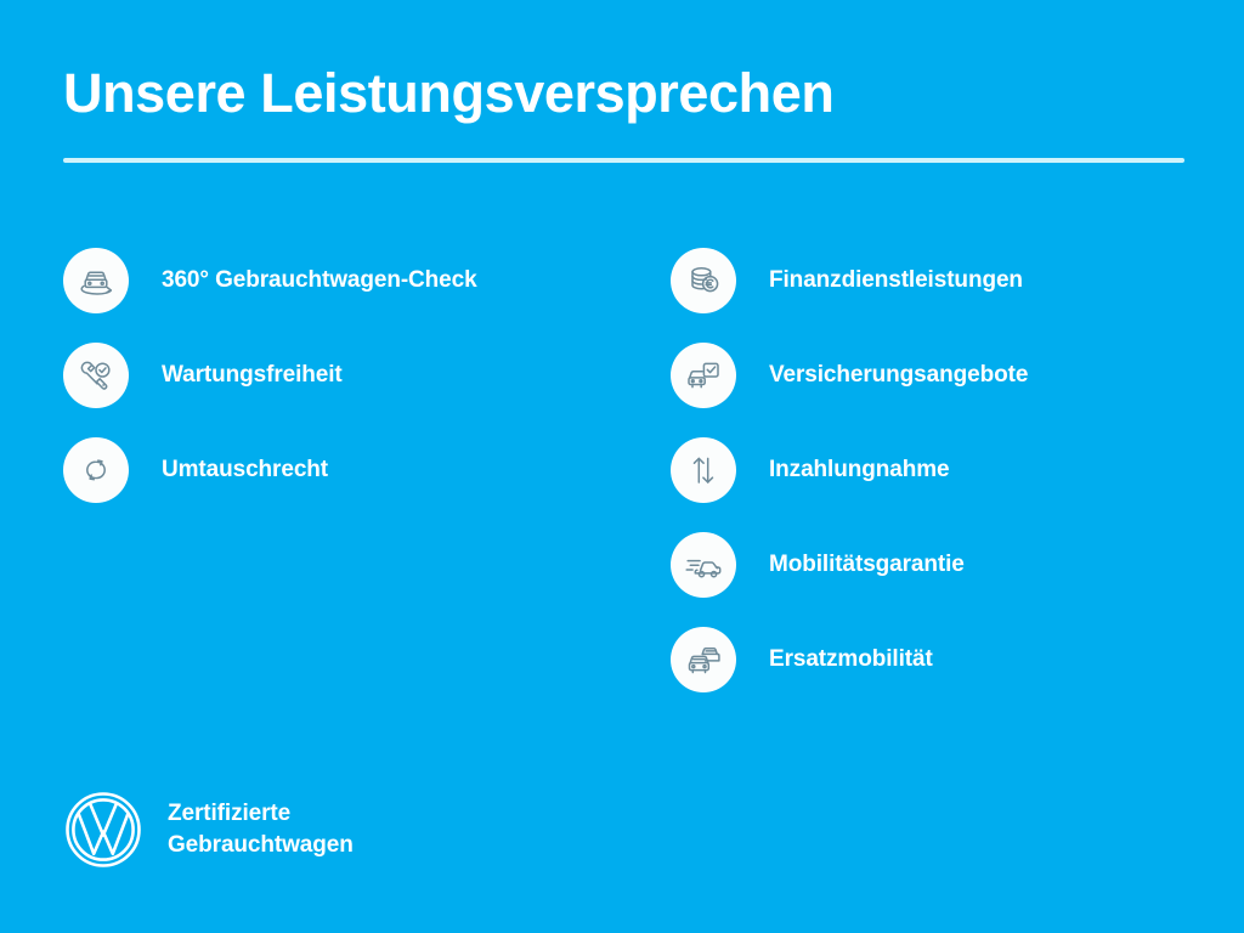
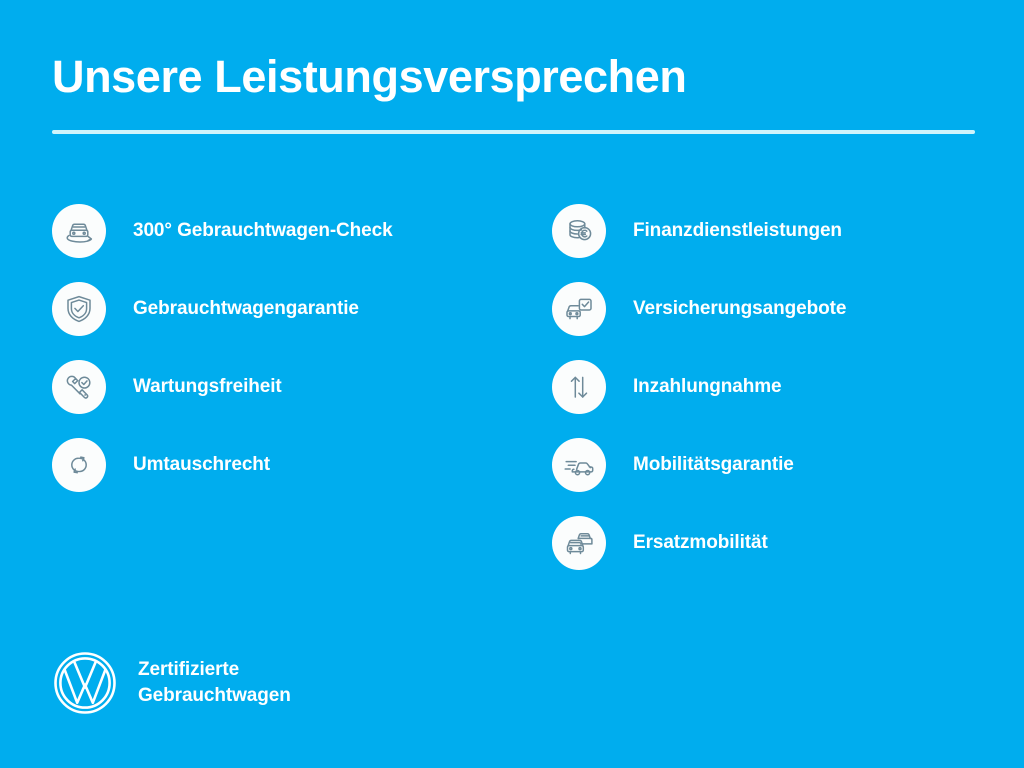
  Unsere Leistungsversprechen
- 360° Gebrauchtwagen-Check
+ 300° Gebrauchtwagen-Check
+ Gebrauchtwagengarantie
  Wartungsfreiheit
  Umtauschrecht
  Finanzdienstleistungen
  Versicherungsangebote
  Inzahlungnahme
  Mobilitätsgarantie
  Ersatzmobilität
  Zertifizierte
  Gebrauchtwagen
